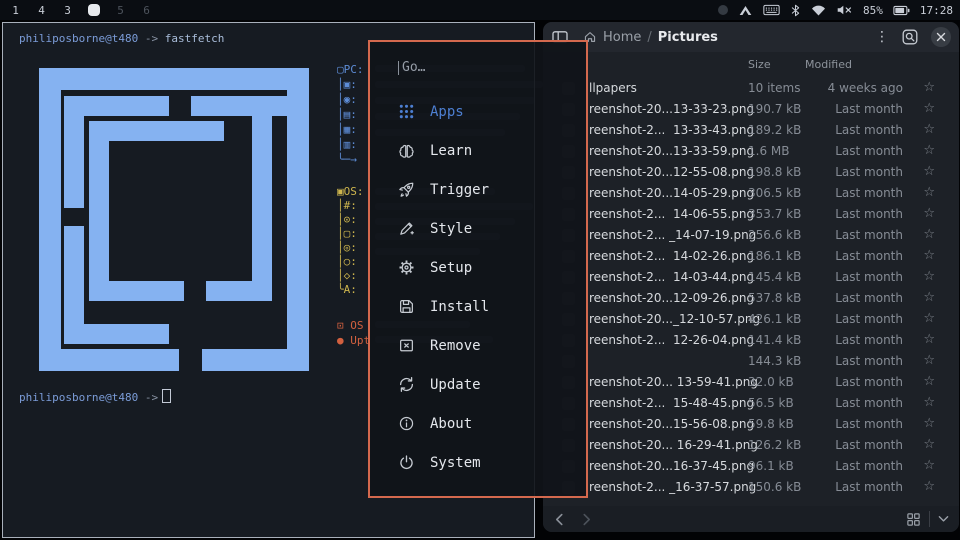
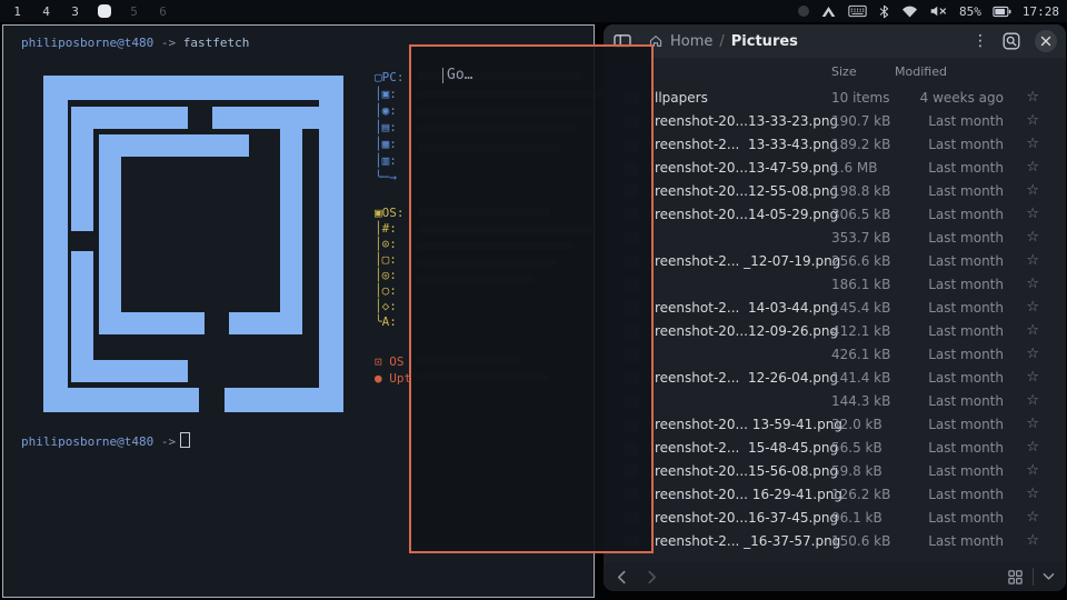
  1
  4
  3
  5
  6
  85%
  17:28
  philiposborne@t480 -> fastfetch
  ▢PC:
  │▣:
  │◉:
  │▤:
  │▦:
  │▥:
  ╰─→
  ▣OS:
  │#:
  │⊙:
  │▢:
  │◎:
  │○:
  │◇:
  ╰A:
  ⊡ OS
  ● Upt
  philiposborne@t480 ->
  Home
  /
  Pictures
  ⋮
  Size
  Modified
  llpapers
  10 items
  4 weeks ago
  ☆
  reenshot-20...13-33-23.png
  190.7 kB
  Last month
  ☆
  reenshot-2... 13-33-43.png
  189.2 kB
  Last month
  ☆
- reenshot-20...13-33-59.png
+ reenshot-20...13-47-59.png
  1.6 MB
  Last month
  ☆
  reenshot-20...12-55-08.png
  198.8 kB
  Last month
  ☆
  reenshot-20...14-05-29.png
  306.5 kB
  Last month
  ☆
- reenshot-2... 14-06-55.png
  353.7 kB
  Last month
  ☆
- reenshot-2... _14-07-19.png
+ reenshot-2... _12-07-19.png
  256.6 kB
  Last month
  ☆
- reenshot-2... 14-02-26.png
  186.1 kB
  Last month
  ☆
  reenshot-2... 14-03-44.png
  145.4 kB
  Last month
  ☆
  reenshot-20...12-09-26.png
- 537.8 kB
+ 412.1 kB
  Last month
  ☆
- reenshot-20..._12-10-57.png
  426.1 kB
  Last month
  ☆
  reenshot-2... 12-26-04.png
  141.4 kB
  Last month
  ☆
  144.3 kB
  Last month
  ☆
  reenshot-20... 13-59-41.png
  32.0 kB
  Last month
  ☆
  reenshot-2... 15-48-45.png
  56.5 kB
  Last month
  ☆
  reenshot-20...15-56-08.png
  59.8 kB
  Last month
  ☆
  reenshot-20... 16-29-41.png
  126.2 kB
  Last month
  ☆
  reenshot-20...16-37-45.png
  96.1 kB
  Last month
  ☆
  reenshot-2... _16-37-57.png
  150.6 kB
  Last month
  ☆
  Go…
- Apps
- Learn
- Trigger
- Style
- Setup
- Install
- Remove
- Update
- About
- System
